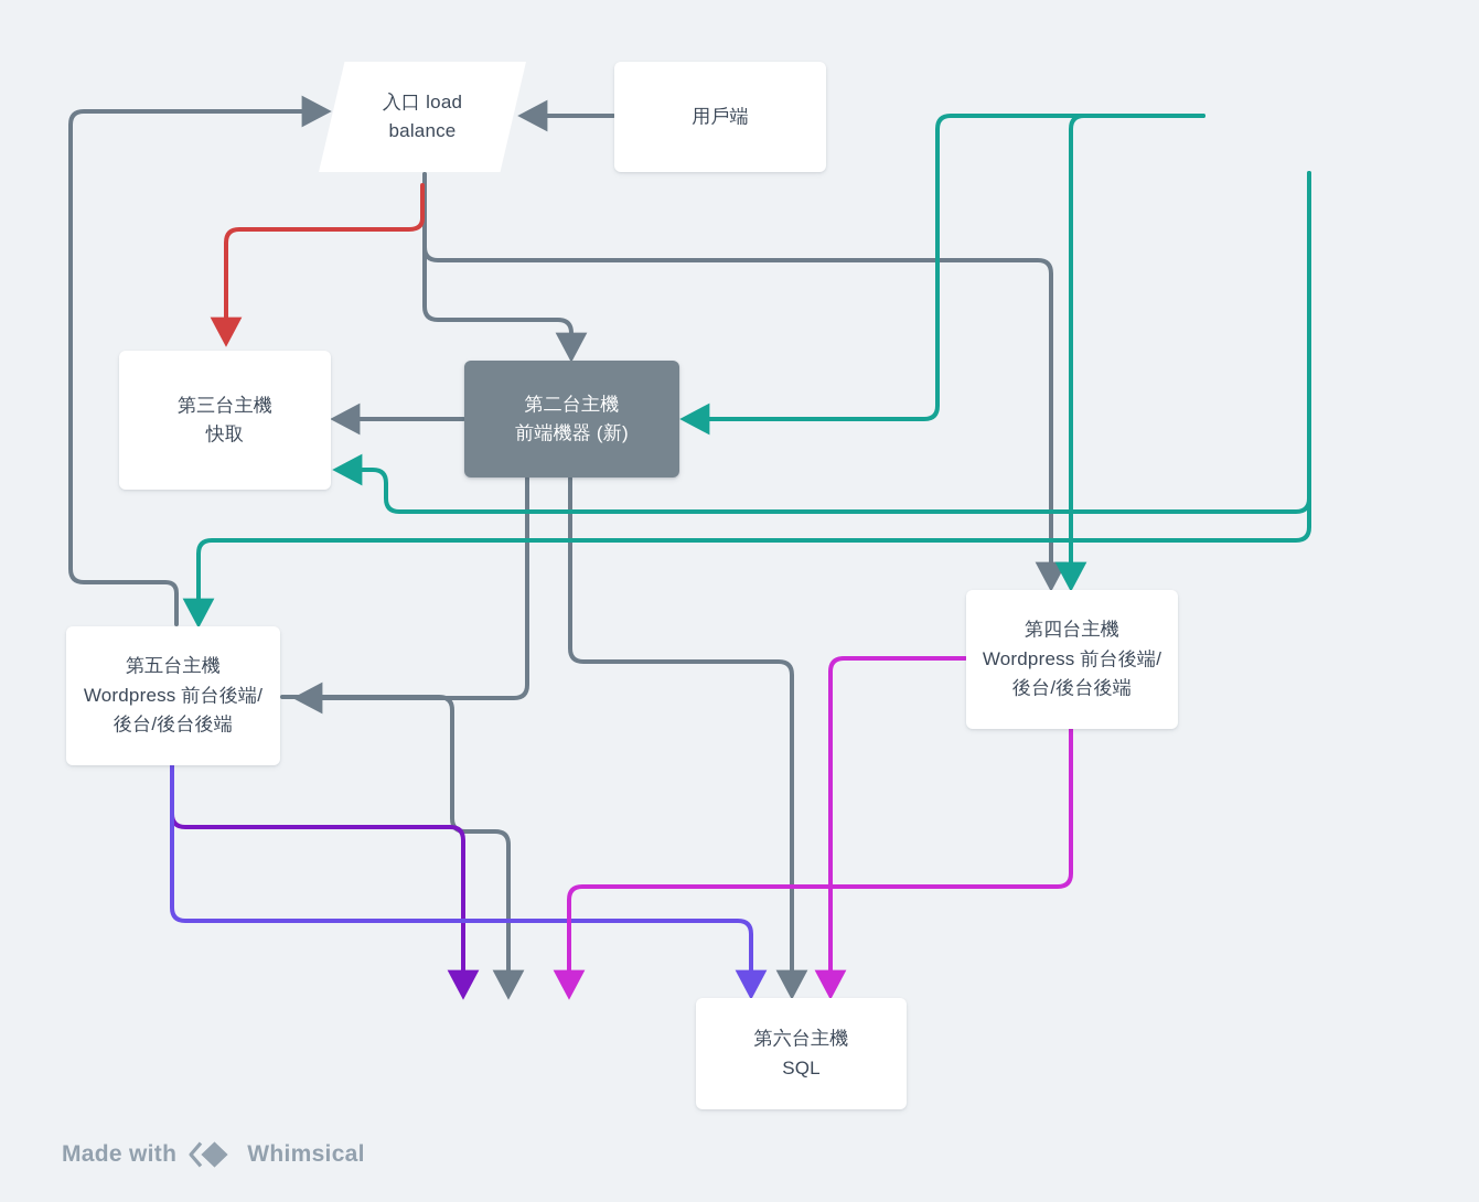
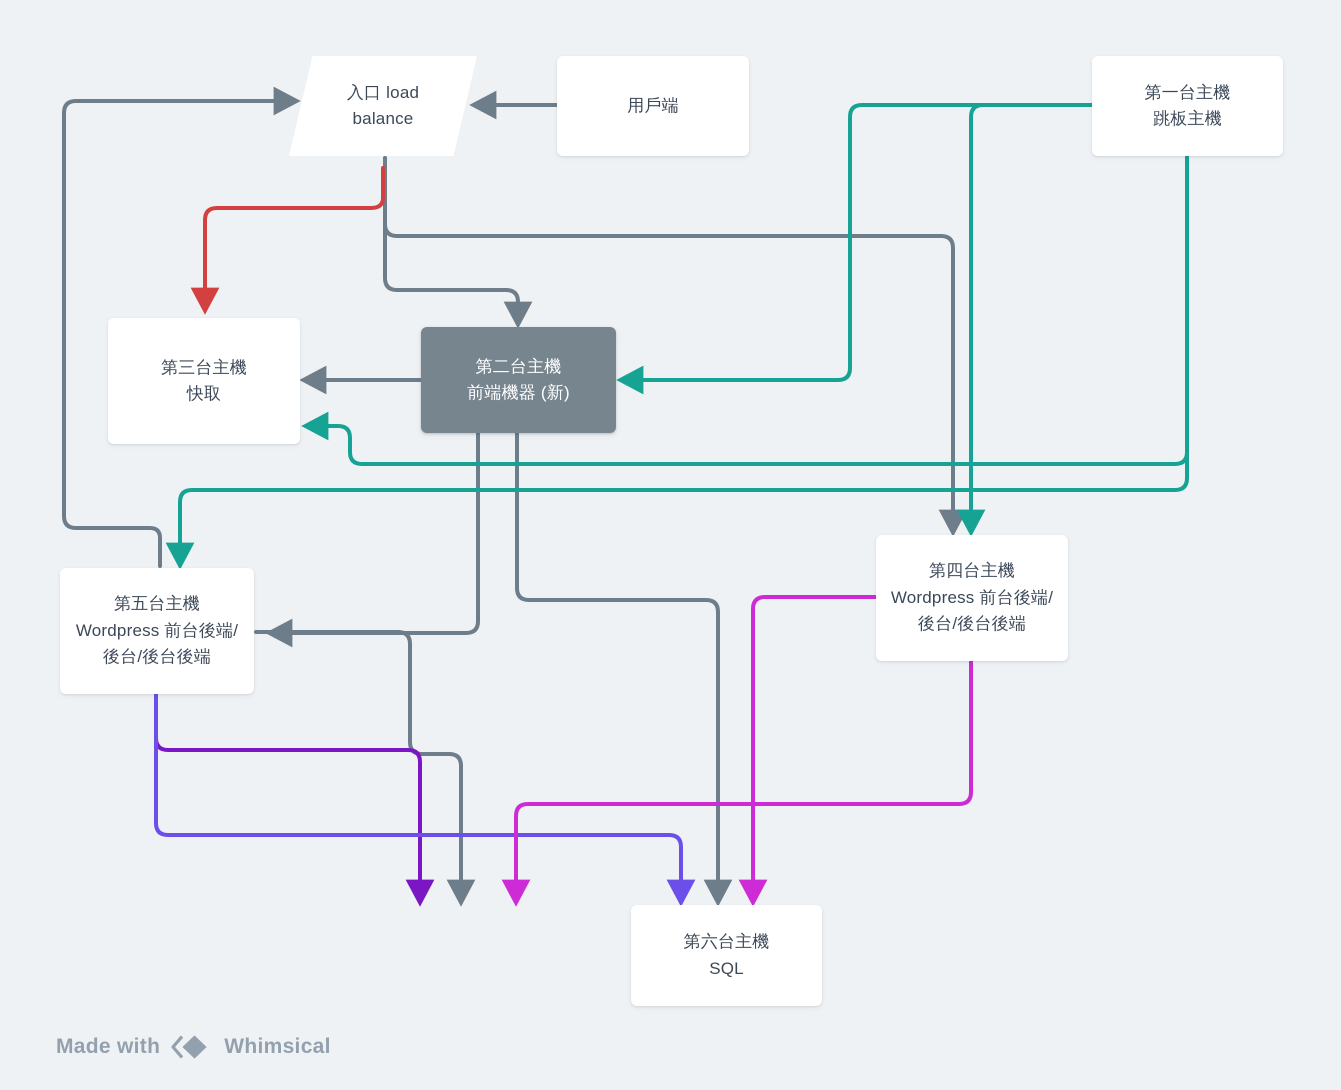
  入口 load
  balance
  用戶端
+ 第一台主機
+ 跳板主機
  第三台主機
  快取
  第二台主機
  前端機器 (新)
  第五台主機
  Wordpress 前台後端/
  後台/後台後端
  第四台主機
  Wordpress 前台後端/
  後台/後台後端
  第六台主機
  SQL
  Made with
  Whimsical
